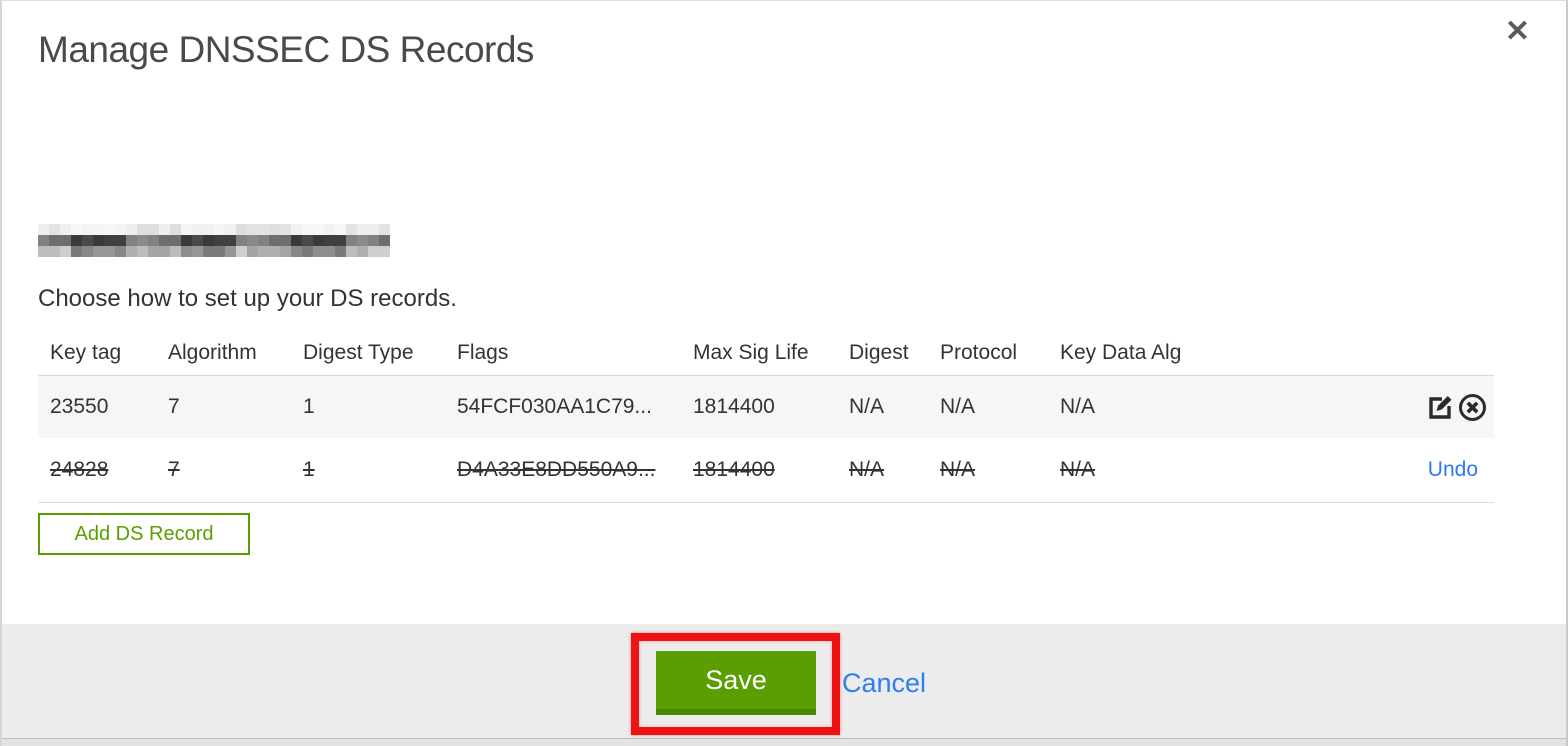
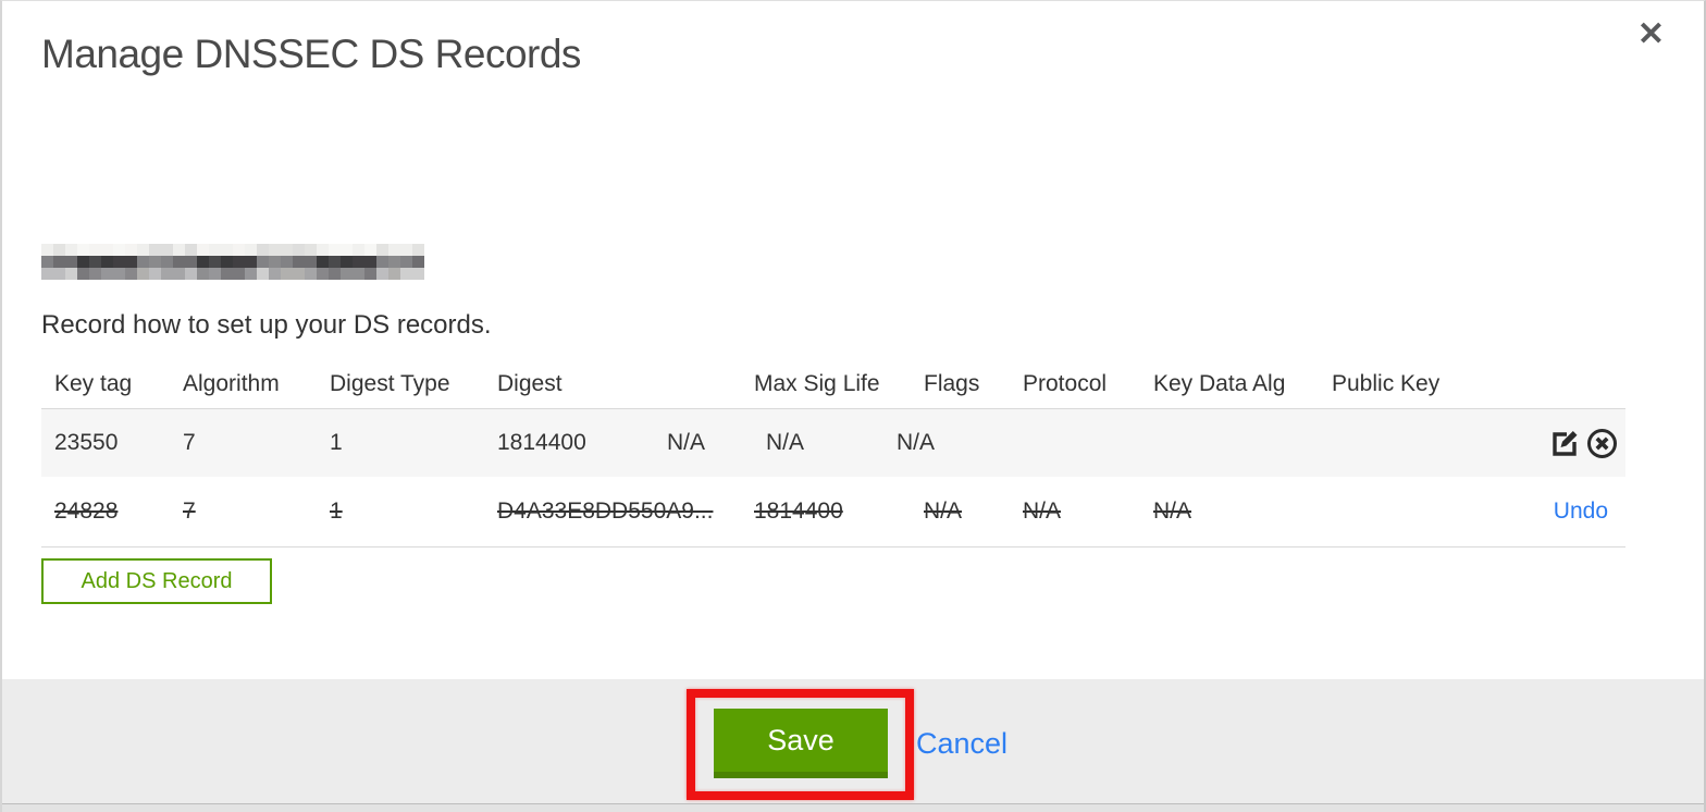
  Manage DNSSEC DS Records
  ✕
- Choose how to set up your DS records.
+ Record how to set up your DS records.
  Key tag
  Algorithm
  Digest Type
- Flags
+ Digest
  Max Sig Life
- Digest
+ Flags
  Protocol
  Key Data Alg
+ Public Key
  23550
  7
  1
- 54FCF030AA1C79...
  1814400
  N/A
  N/A
  N/A
  24828
  7
  1
  D4A33E8DD550A9...
  1814400
  N/A
  N/A
  N/A
  Undo
  Add DS Record
  Save
  Cancel
